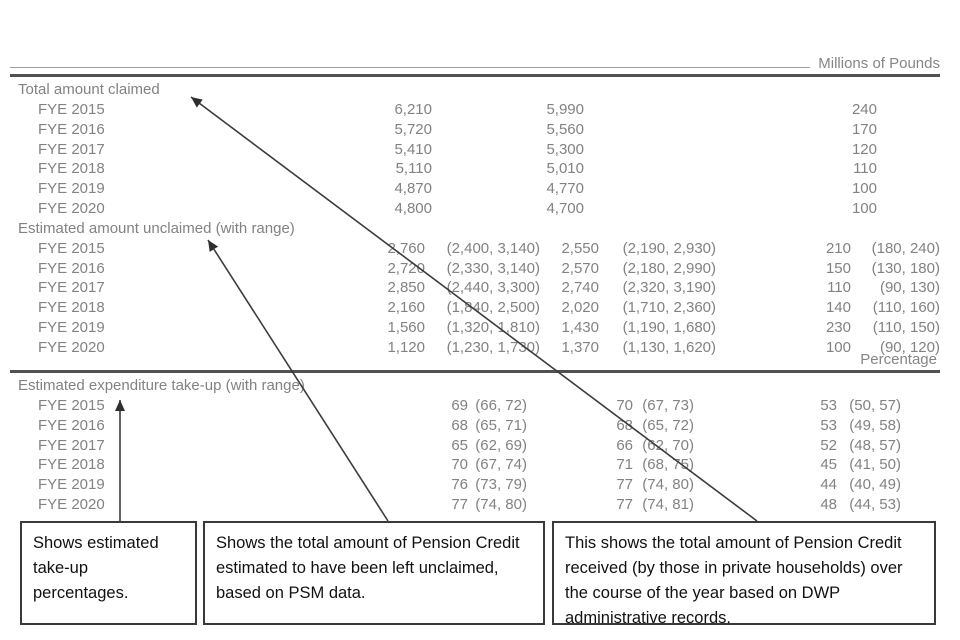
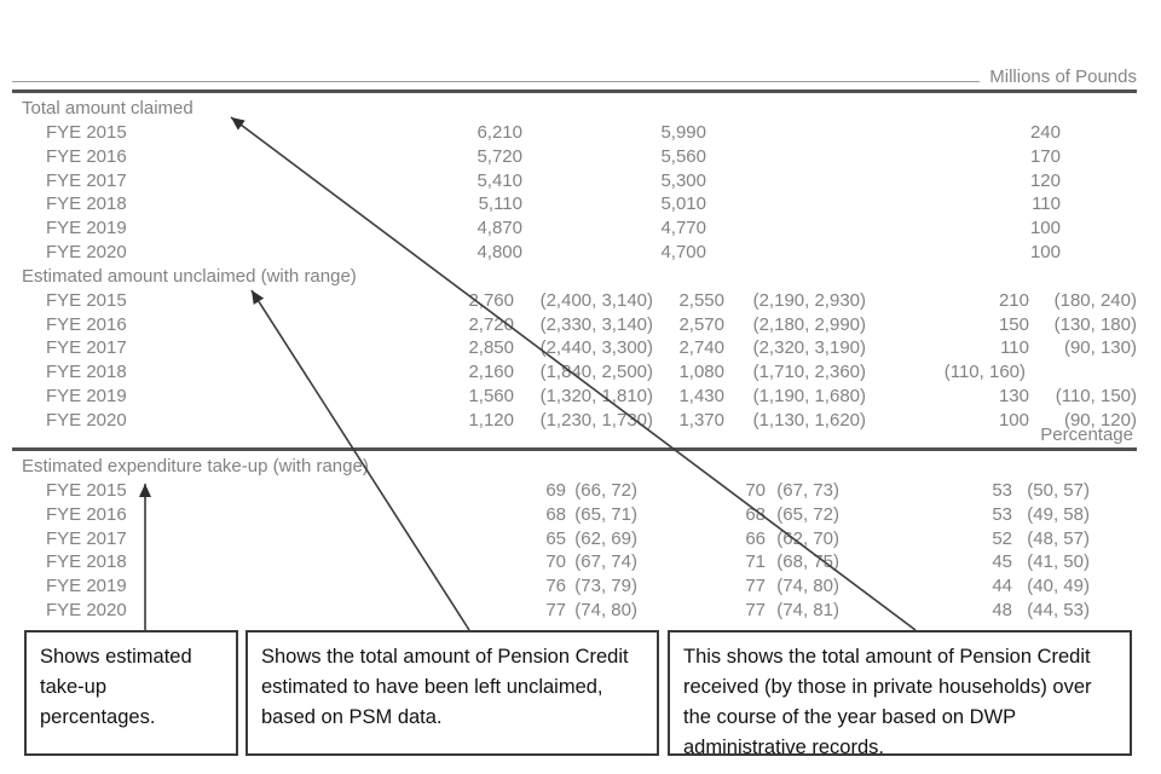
  Millions of Pounds
  Total amount claimed
  FYE 2015
  6,210
  5,990
  240
  FYE 2016
  5,720
  5,560
  170
  FYE 2017
  5,410
  5,300
  120
  FYE 2018
  5,110
  5,010
  110
  FYE 2019
  4,870
  4,770
  100
  FYE 2020
  4,800
  4,700
  100
  Estimated amount unclaimed (with range)
  FYE 2015
  ,760
  (2,400, 3,140)
  2,550
  (2,190, 2,930)
  210
  (180, 240)
  FYE 2016
  2,720
  (2,330, 3,140)
  2,570
  (2,180, 2,990)
  150
  (130, 180)
  FYE 2017
  2,850
  (2,440, 3,300)
  2,740
  (2,320, 3,190)
  110
  (90, 130)
  FYE 2018
  2,160
  (1,840, 2,500)
- 2,020
+ 1,080
  (1,710, 2,360)
- 140
  (110, 160)
  FYE 2019
  1,560
  (1,320, 1,810)
  1,430
  (1,190, 1,680)
- 230
+ 130
  (110, 150)
  FYE 2020
  1,120
  (1,230, 1,730)
  1,370
  (1,130, 1,620)
  100
  (90, 120)
  Estimated expenditure take-up (with range)
  FYE 2015
  69
  (66, 72)
  70
  (67, 73)
  53
  (50, 57)
  FYE 2016
  68
  (65, 71)
  (65, 72)
  53
  (49, 58)
  FYE 2017
  65
  (62, 69)
  66
  (62, 70)
  52
  (48, 57)
  FYE 2018
  70
  (67, 74)
  71
  (68, 75)
  45
  (41, 50)
  FYE 2019
  76
  (73, 79)
  77
  (74, 80)
  44
  (40, 49)
  FYE 2020
  77
  (74, 80)
  77
  (74, 81)
  48
  (44, 53)
  Percentage
  Shows estimated take-up percentages.
  Shows the total amount of Pension Credit estimated to have been left unclaimed, based on PSM data.
  This shows the total amount of Pension Credit received (by those in private households) over the course of the year based on DWP administrative records.
